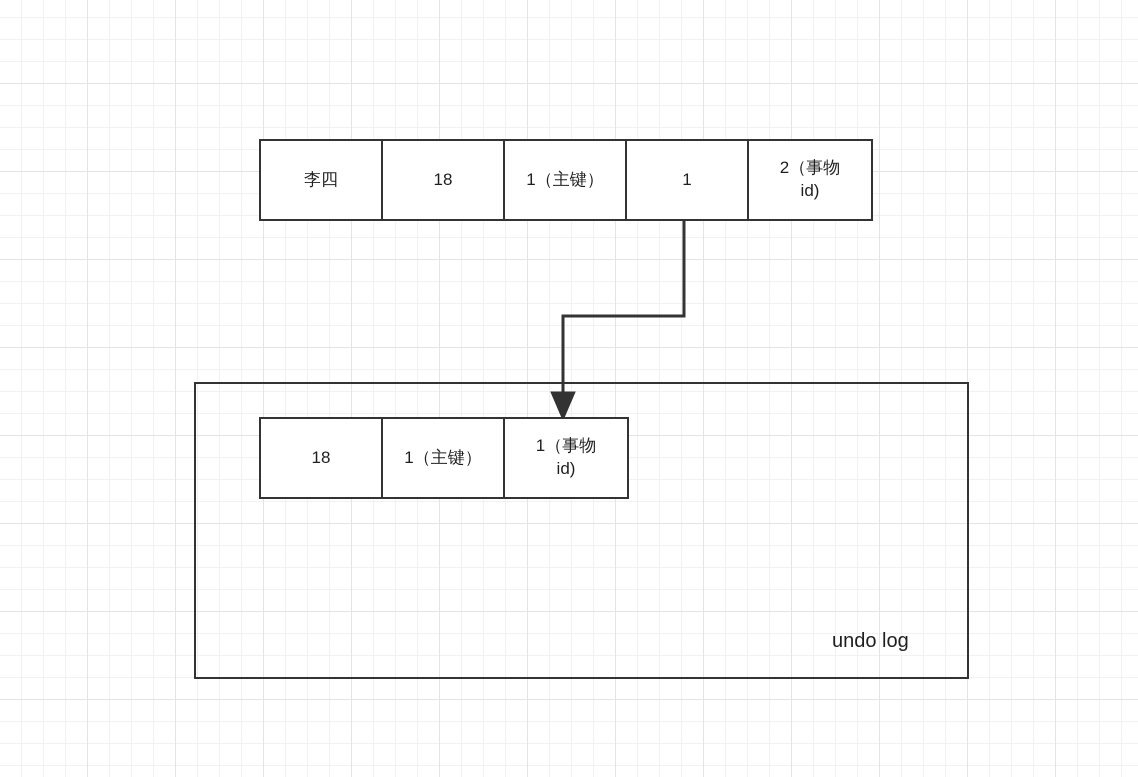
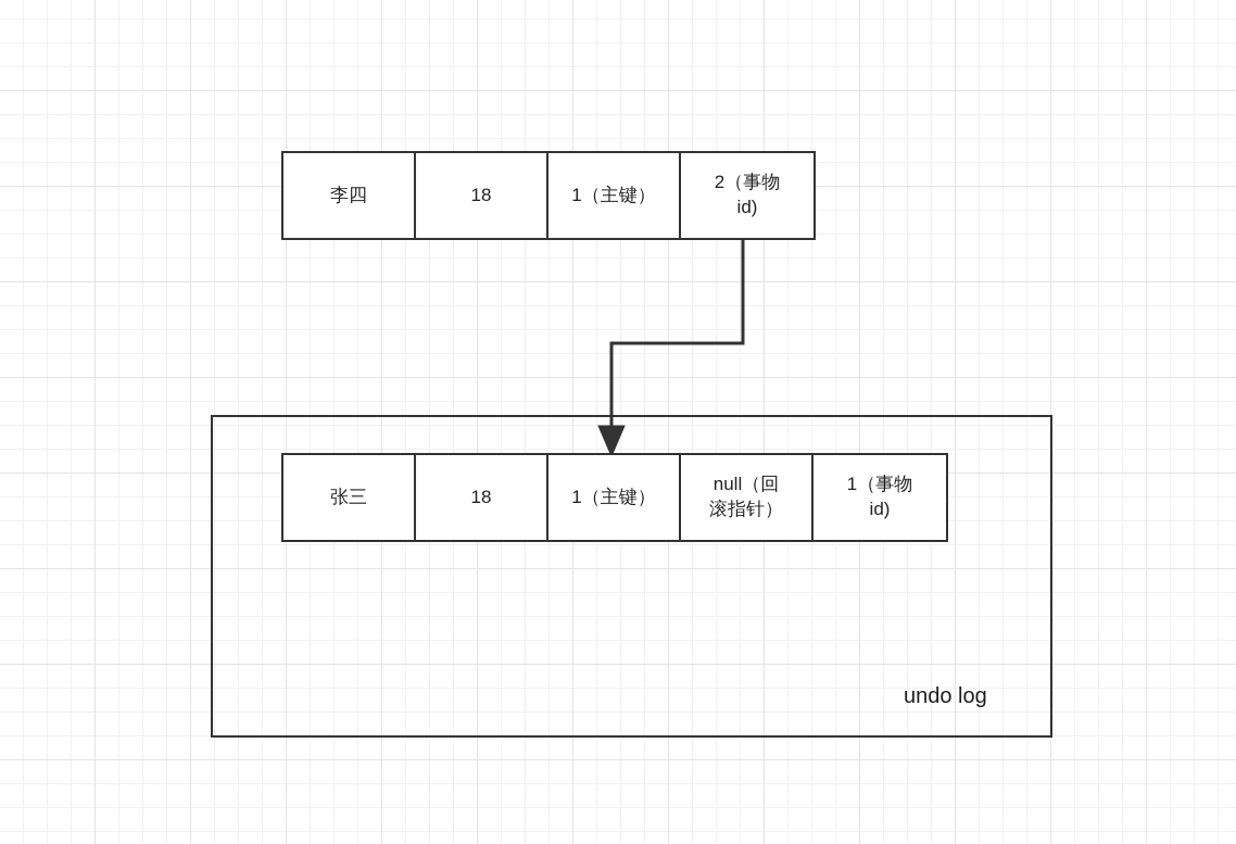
  李四
  18
  1（主键）
- 1
  2（事物
  id)
  undo log
+ 张三
  18
  1（主键）
+ null（回
+ 滚指针）
  1（事物
  id)
